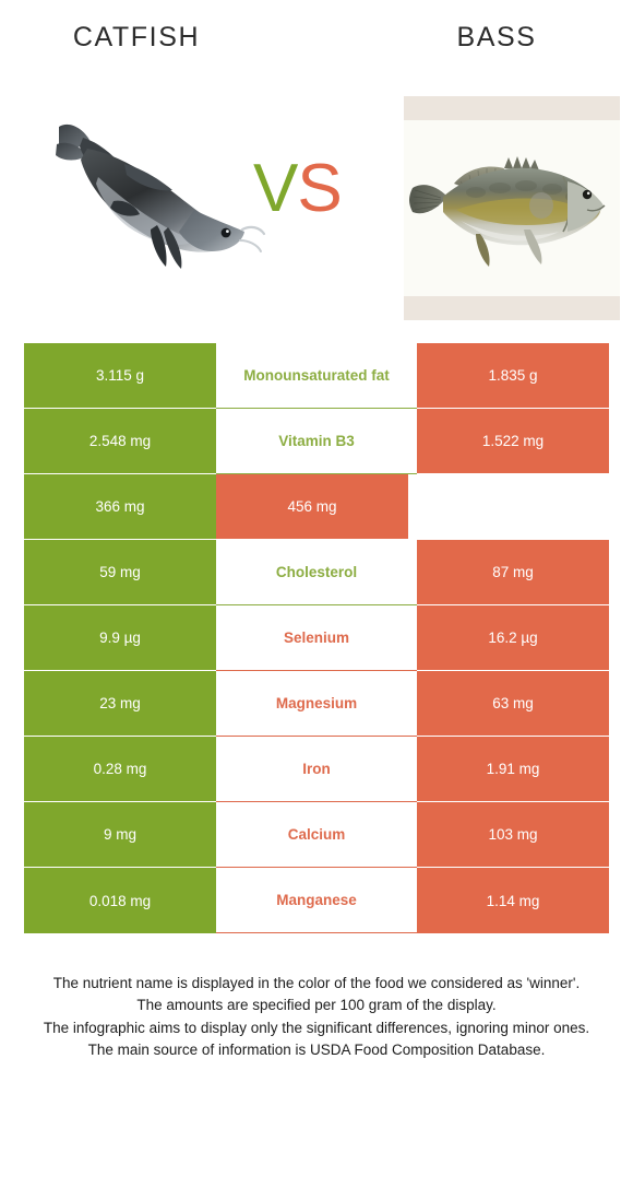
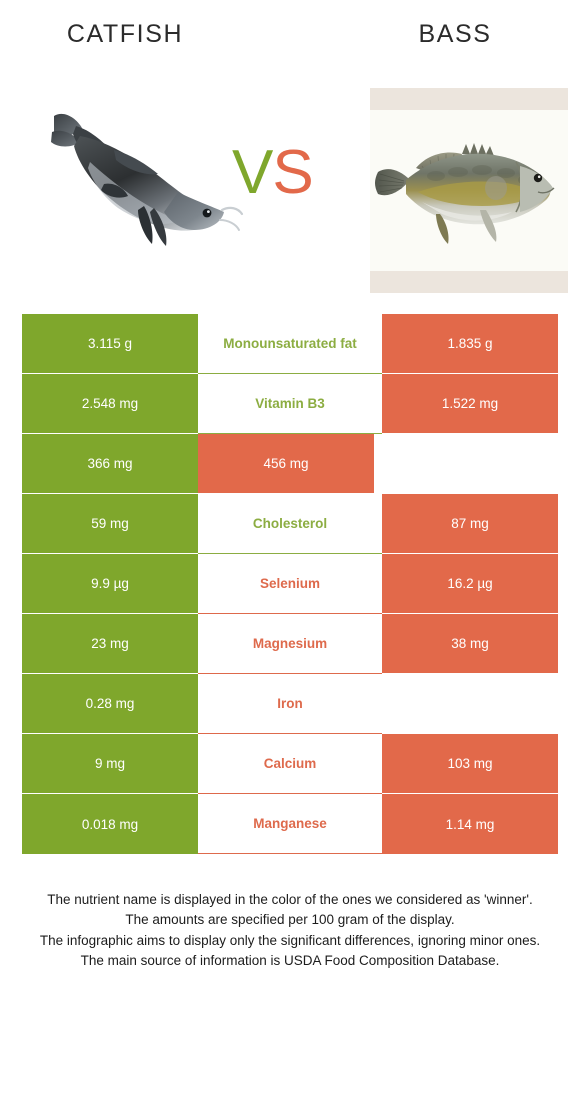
  CATFISH
  BASS
  VS
  3.115 g
  Monounsaturated fat
  1.835 g
  2.548 mg
  Vitamin B3
  1.522 mg
  366 mg
  456 mg
  59 mg
  Cholesterol
  87 mg
  9.9 µg
  Selenium
  16.2 µg
  23 mg
  Magnesium
- 63 mg
+ 38 mg
  0.28 mg
  Iron
- 1.91 mg
  9 mg
  Calcium
  103 mg
  0.018 mg
  Manganese
  1.14 mg
- The nutrient name is displayed in the color of the food we considered as 'winner'.
+ The nutrient name is displayed in the color of the ones we considered as 'winner'.
  The amounts are specified per 100 gram of the display.
  The infographic aims to display only the significant differences, ignoring minor ones.
  The main source of information is USDA Food Composition Database.
